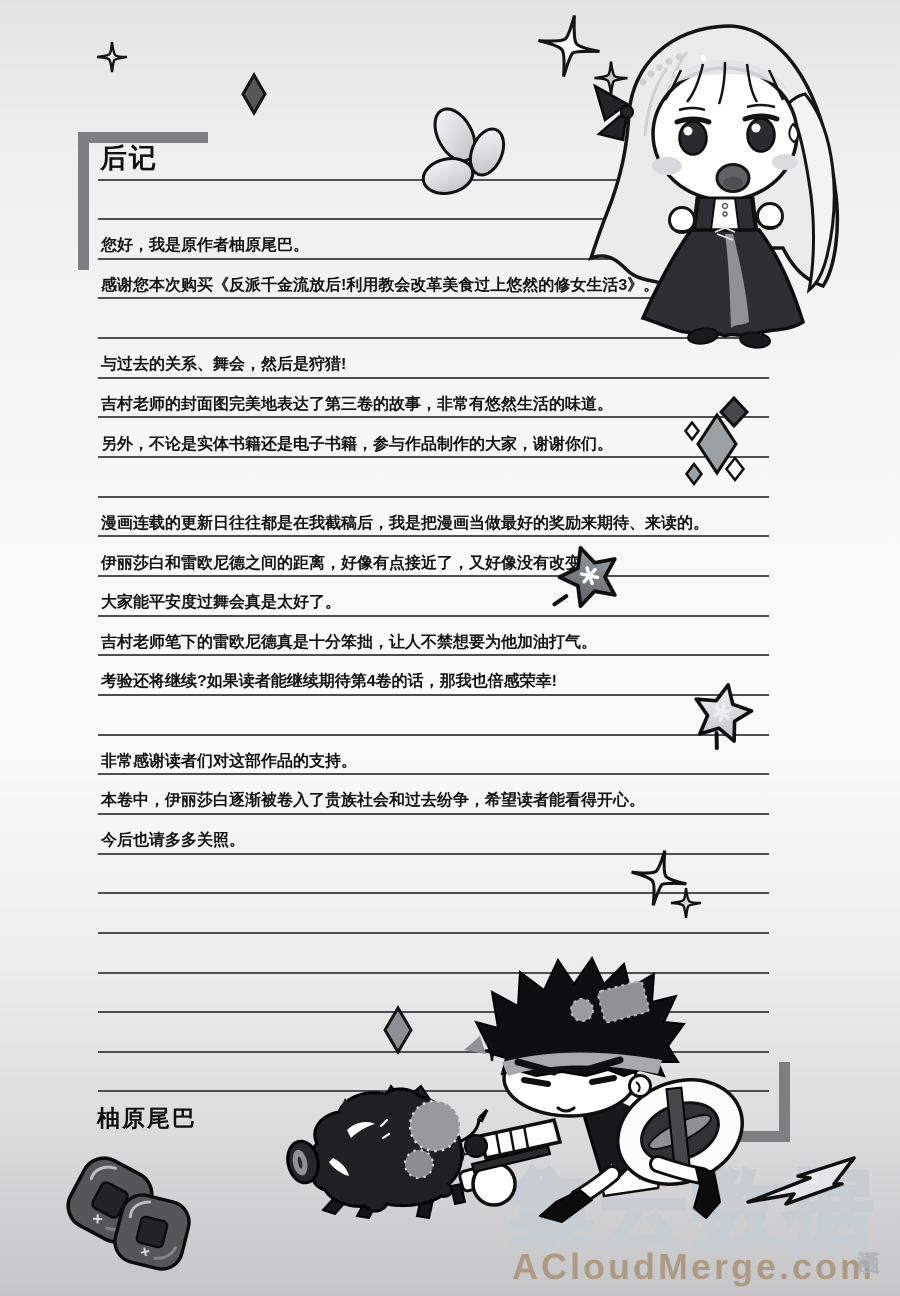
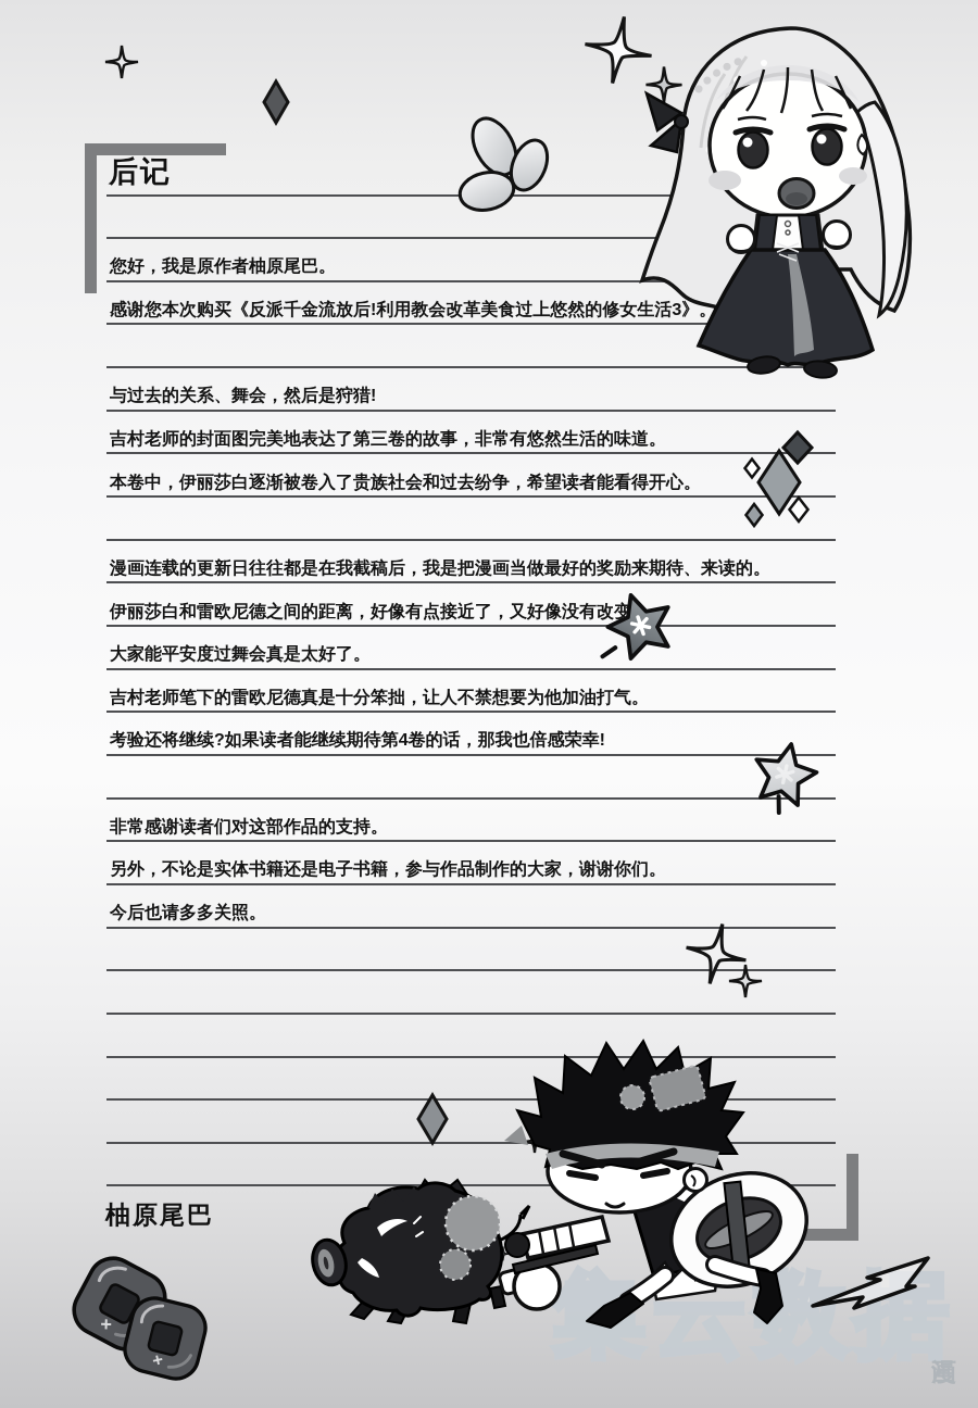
  后记
  柚原尾巴
  您好，我是原作者柚原尾巴。
  感谢您本次购买《反派千金流放后!利用教会改革美食过上悠然的修女生活3》。
  与过去的关系、舞会，然后是狩猎!
  吉村老师的封面图完美地表达了第三卷的故事，非常有悠然生活的味道。
- 另外，不论是实体书籍还是电子书籍，参与作品制作的大家，谢谢你们。
+ 本卷中，伊丽莎白逐渐被卷入了贵族社会和过去纷争，希望读者能看得开心。
  漫画连载的更新日往往都是在我截稿后，我是把漫画当做最好的奖励来期待、来读的。
  伊丽莎白和雷欧尼德之间的距离，好像有点接近了，又好像没有改变
  大家能平安度过舞会真是太好了。
  吉村老师笔下的雷欧尼德真是十分笨拙，让人不禁想要为他加油打气。
  考验还将继续?如果读者能继续期待第4卷的话，那我也倍感荣幸!
  非常感谢读者们对这部作品的支持。
- 本卷中，伊丽莎白逐渐被卷入了贵族社会和过去纷争，希望读者能看得开心。
+ 另外，不论是实体书籍还是电子书籍，参与作品制作的大家，谢谢你们。
  今后也请多多关照。
  云数据
- ACloudMerge.com
